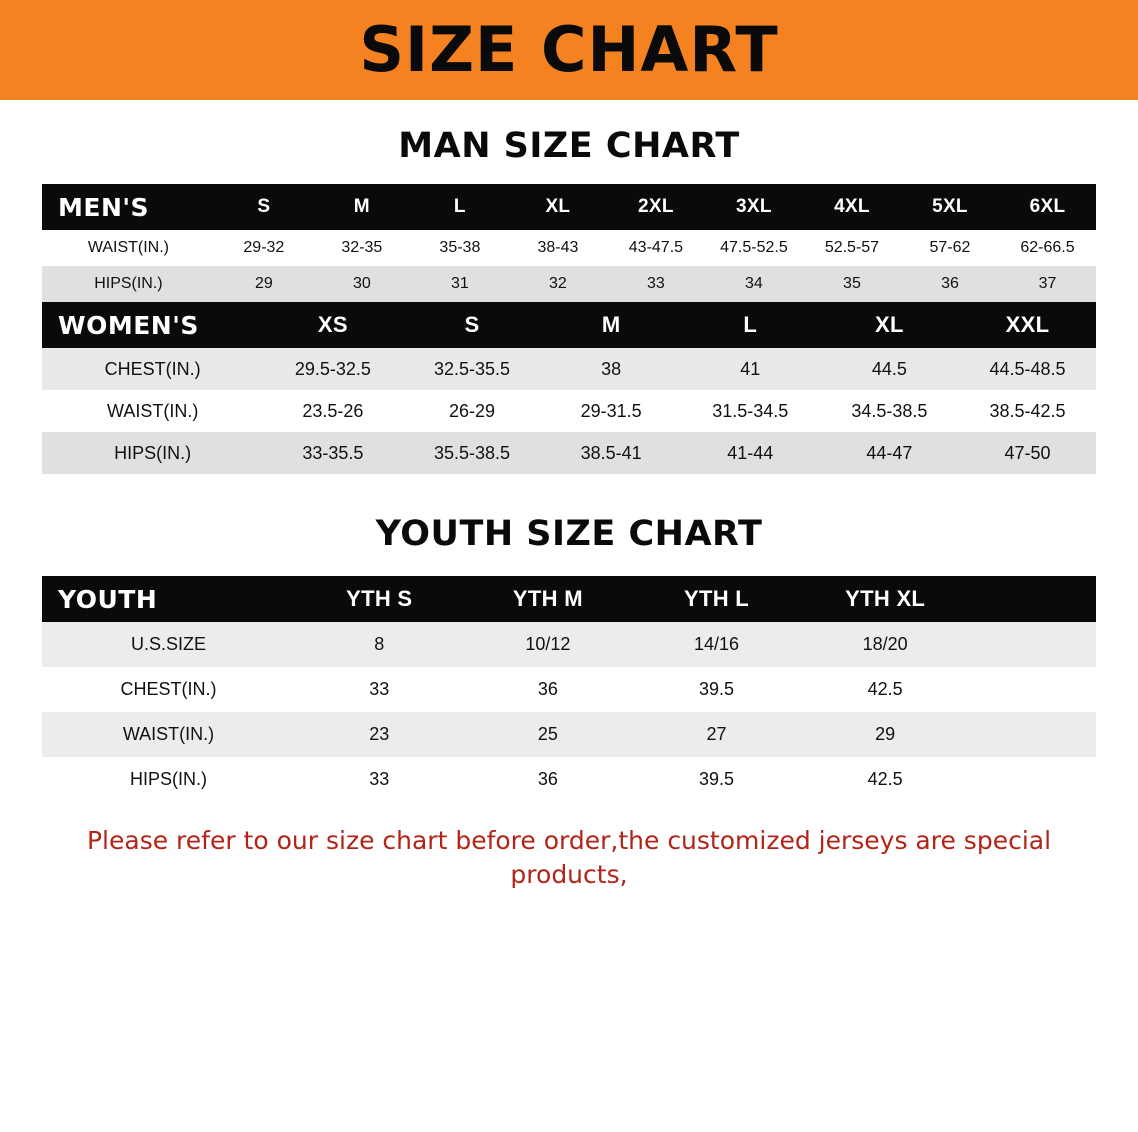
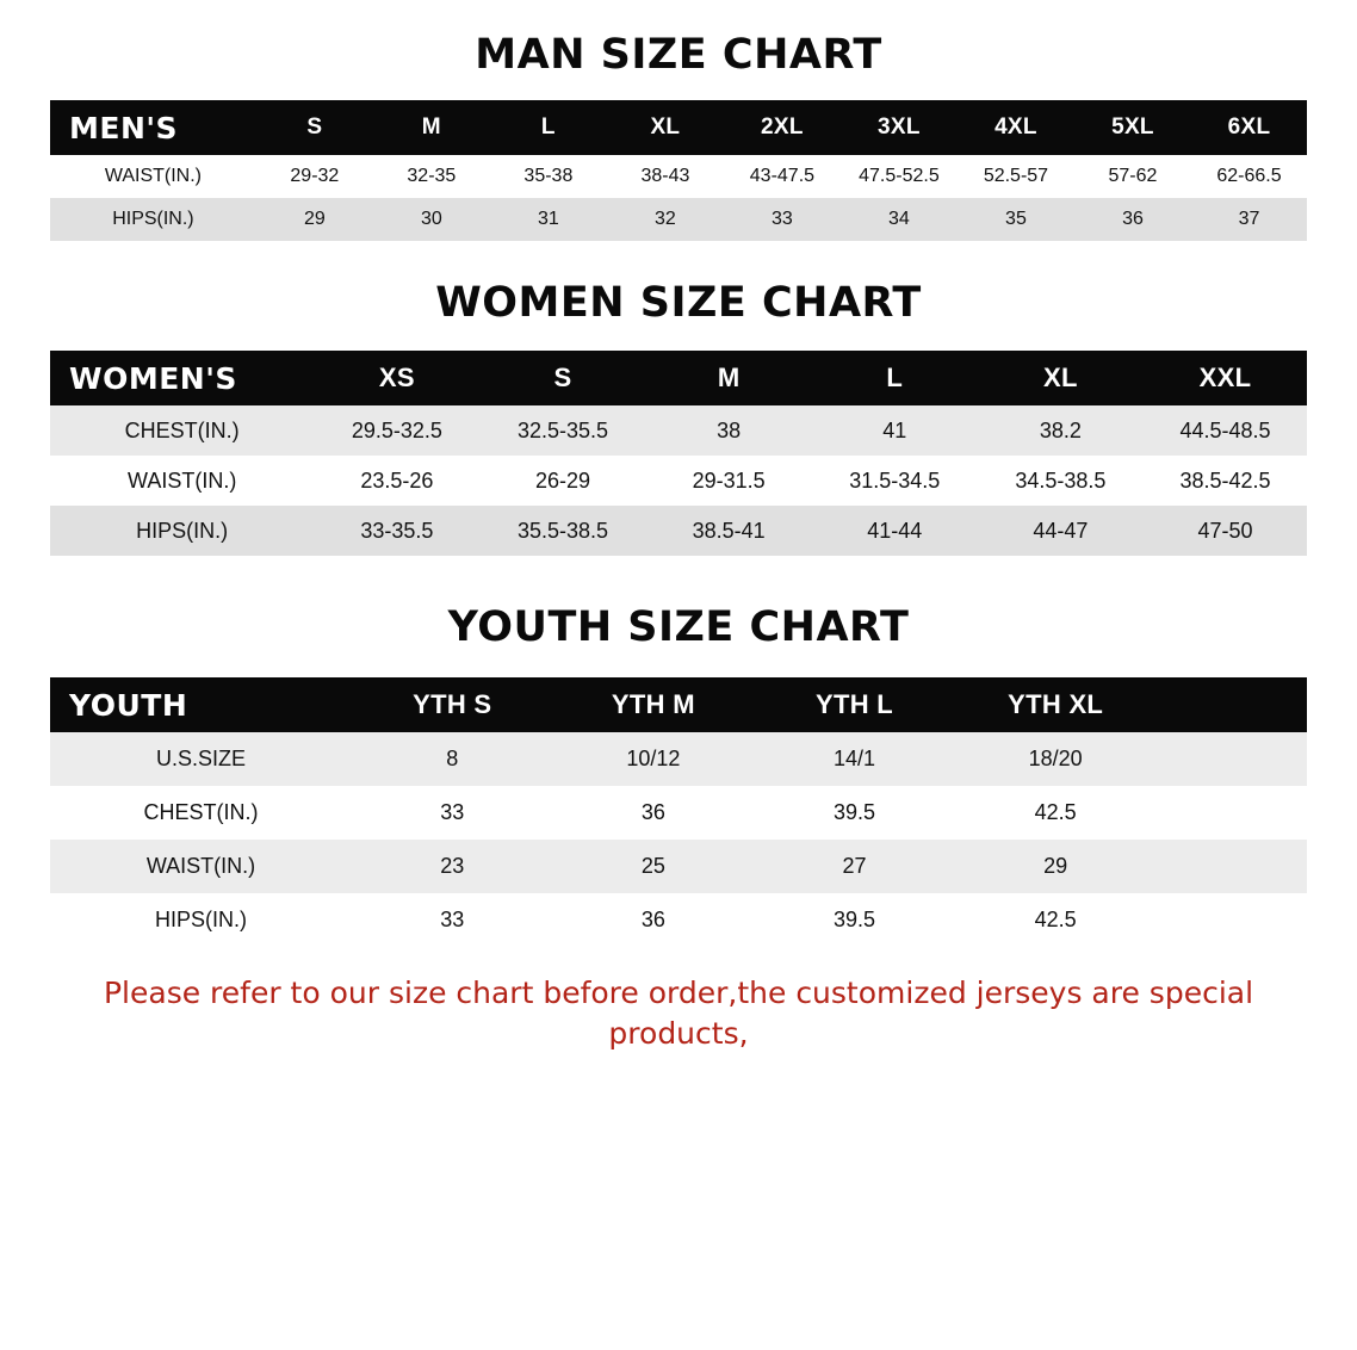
- SIZE CHART
  MAN SIZE CHART
  MEN'S	S	M	L	XL	2XL	3XL	4XL	5XL	6XL
  WAIST(IN.)	29-32	32-35	35-38	38-43	43-47.5	47.5-52.5	52.5-57	57-62	62-66.5
  HIPS(IN.)	29	30	31	32	33	34	35	36	37
+ WOMEN SIZE CHART
  WOMEN'S	XS	S	M	L	XL	XXL
- CHEST(IN.)	29.5-32.5	32.5-35.5	38	41	44.5	44.5-48.5
+ CHEST(IN.)	29.5-32.5	32.5-35.5	38	41	38.2	44.5-48.5
  WAIST(IN.)	23.5-26	26-29	29-31.5	31.5-34.5	34.5-38.5	38.5-42.5
  HIPS(IN.)	33-35.5	35.5-38.5	38.5-41	41-44	44-47	47-50
  YOUTH SIZE CHART
  YOUTH	YTH S	YTH M	YTH L	YTH XL
- U.S.SIZE	8	10/12	14/16	18/20
+ U.S.SIZE	8	10/12	14/1	18/20
  CHEST(IN.)	33	36	39.5	42.5
  WAIST(IN.)	23	25	27	29
  HIPS(IN.)	33	36	39.5	42.5
  Please refer to our size chart before order,the customized jerseys are special products,
